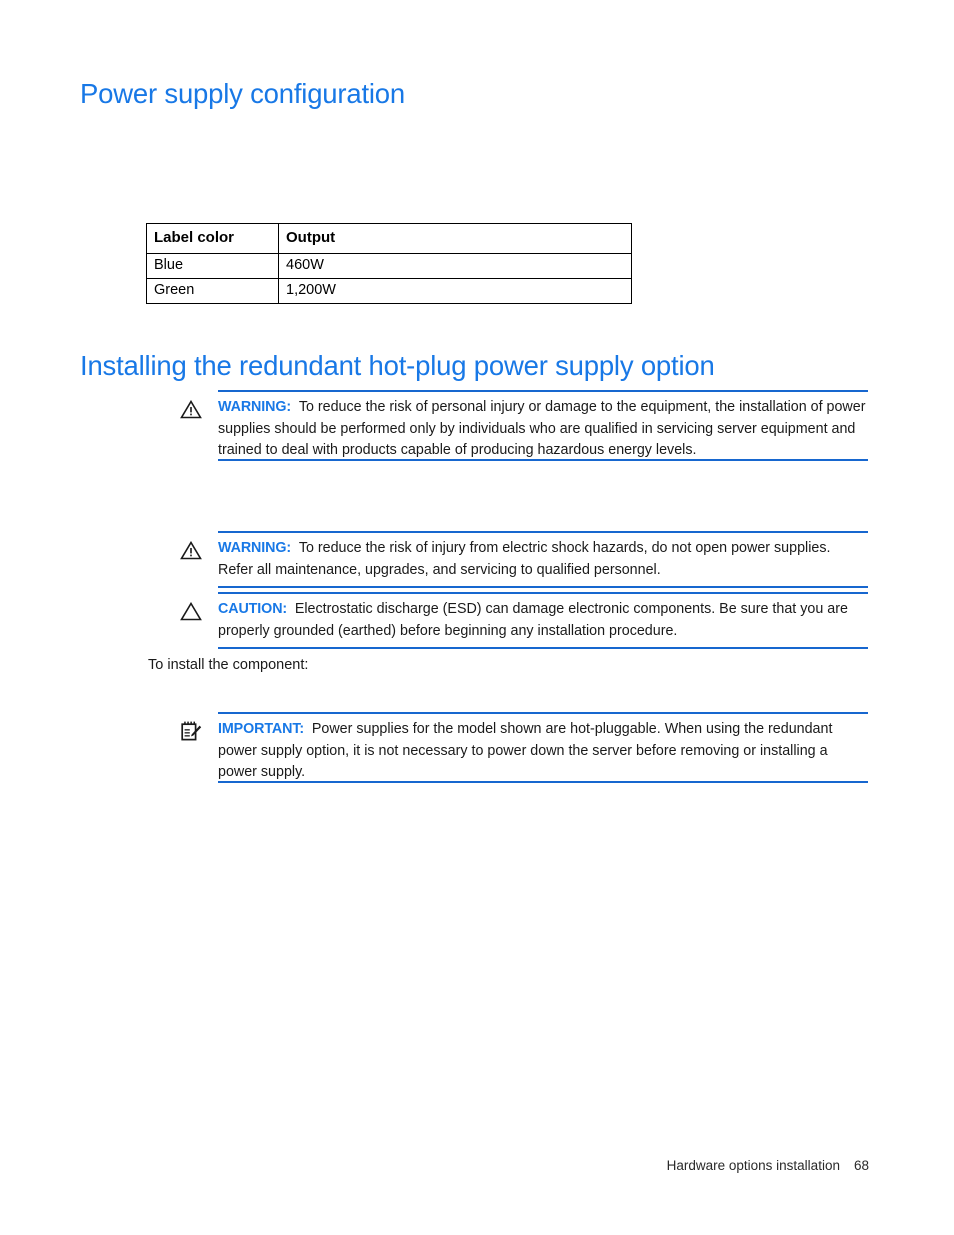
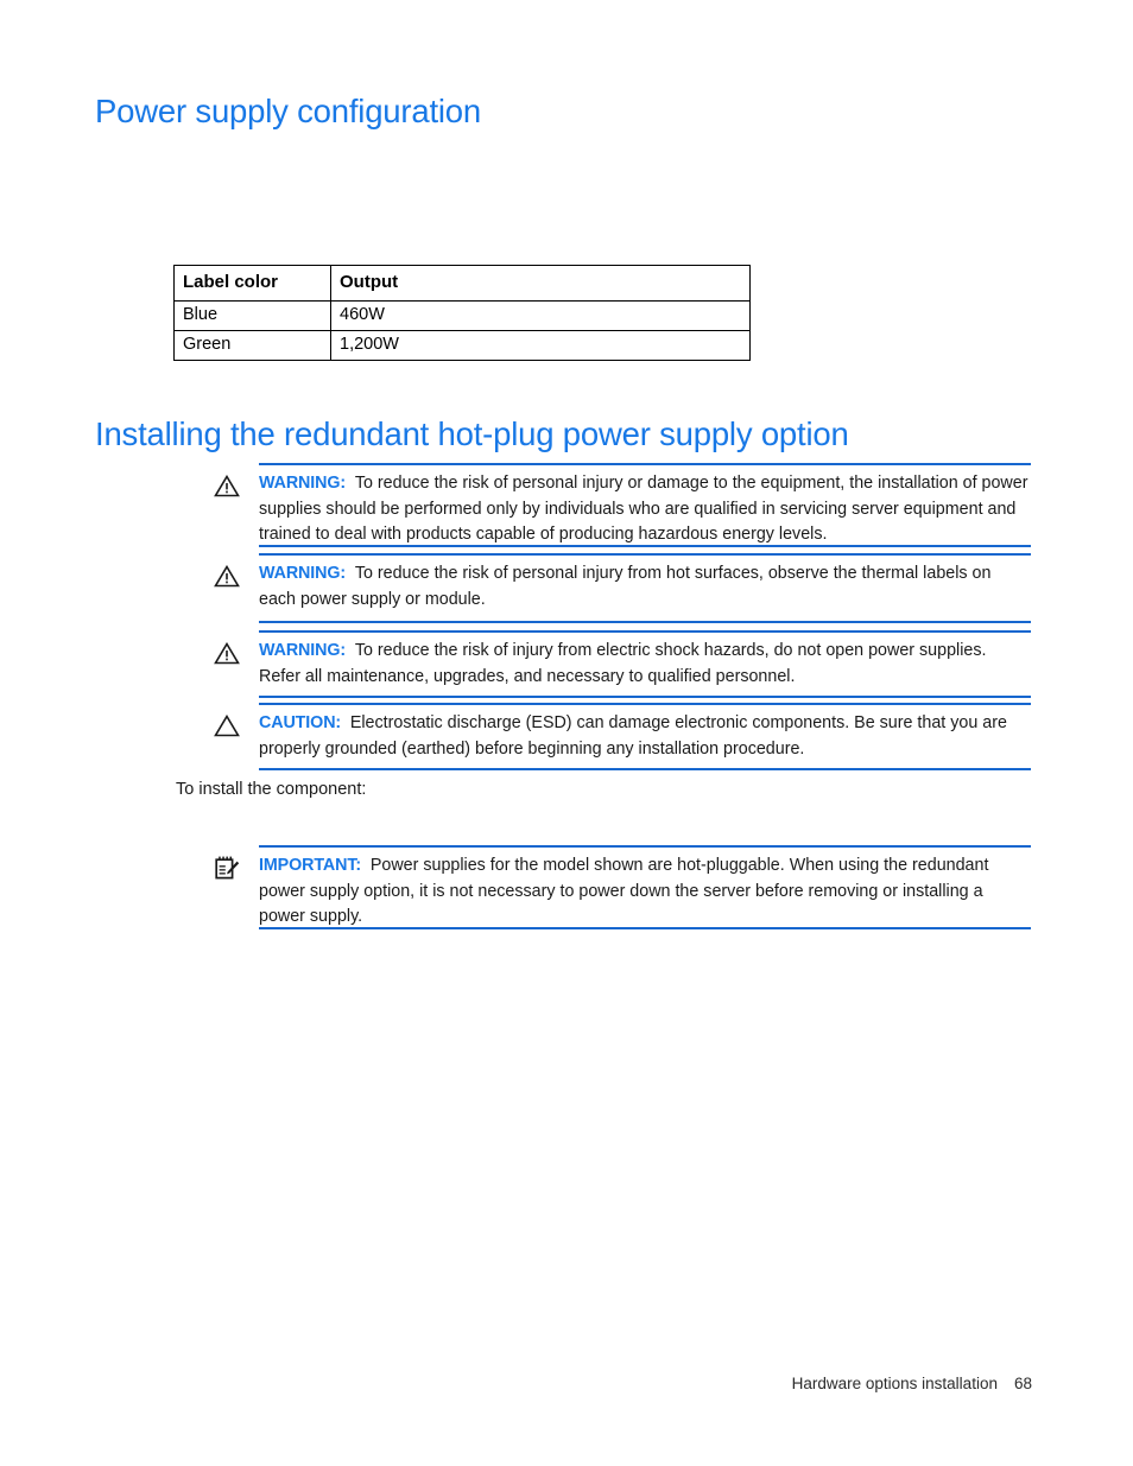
  Power supply configuration
  Label color	Output
  Blue	460W
  Green	1,200W
  Installing the redundant hot-plug power supply option
  WARNING: To reduce the risk of personal injury or damage to the equipment, the installation of power supplies should be performed only by individuals who are qualified in servicing server equipment and trained to deal with products capable of producing hazardous energy levels.
+ WARNING: To reduce the risk of personal injury from hot surfaces, observe the thermal labels on each power supply or module.
- WARNING: To reduce the risk of injury from electric shock hazards, do not open power supplies. Refer all maintenance, upgrades, and servicing to qualified personnel.
+ WARNING: To reduce the risk of injury from electric shock hazards, do not open power supplies. Refer all maintenance, upgrades, and necessary to qualified personnel.
  CAUTION: Electrostatic discharge (ESD) can damage electronic components. Be sure that you are properly grounded (earthed) before beginning any installation procedure.
  To install the component:
  IMPORTANT: Power supplies for the model shown are hot-pluggable. When using the redundant power supply option, it is not necessary to power down the server before removing or installing a power supply.
  Hardware options installation 68
